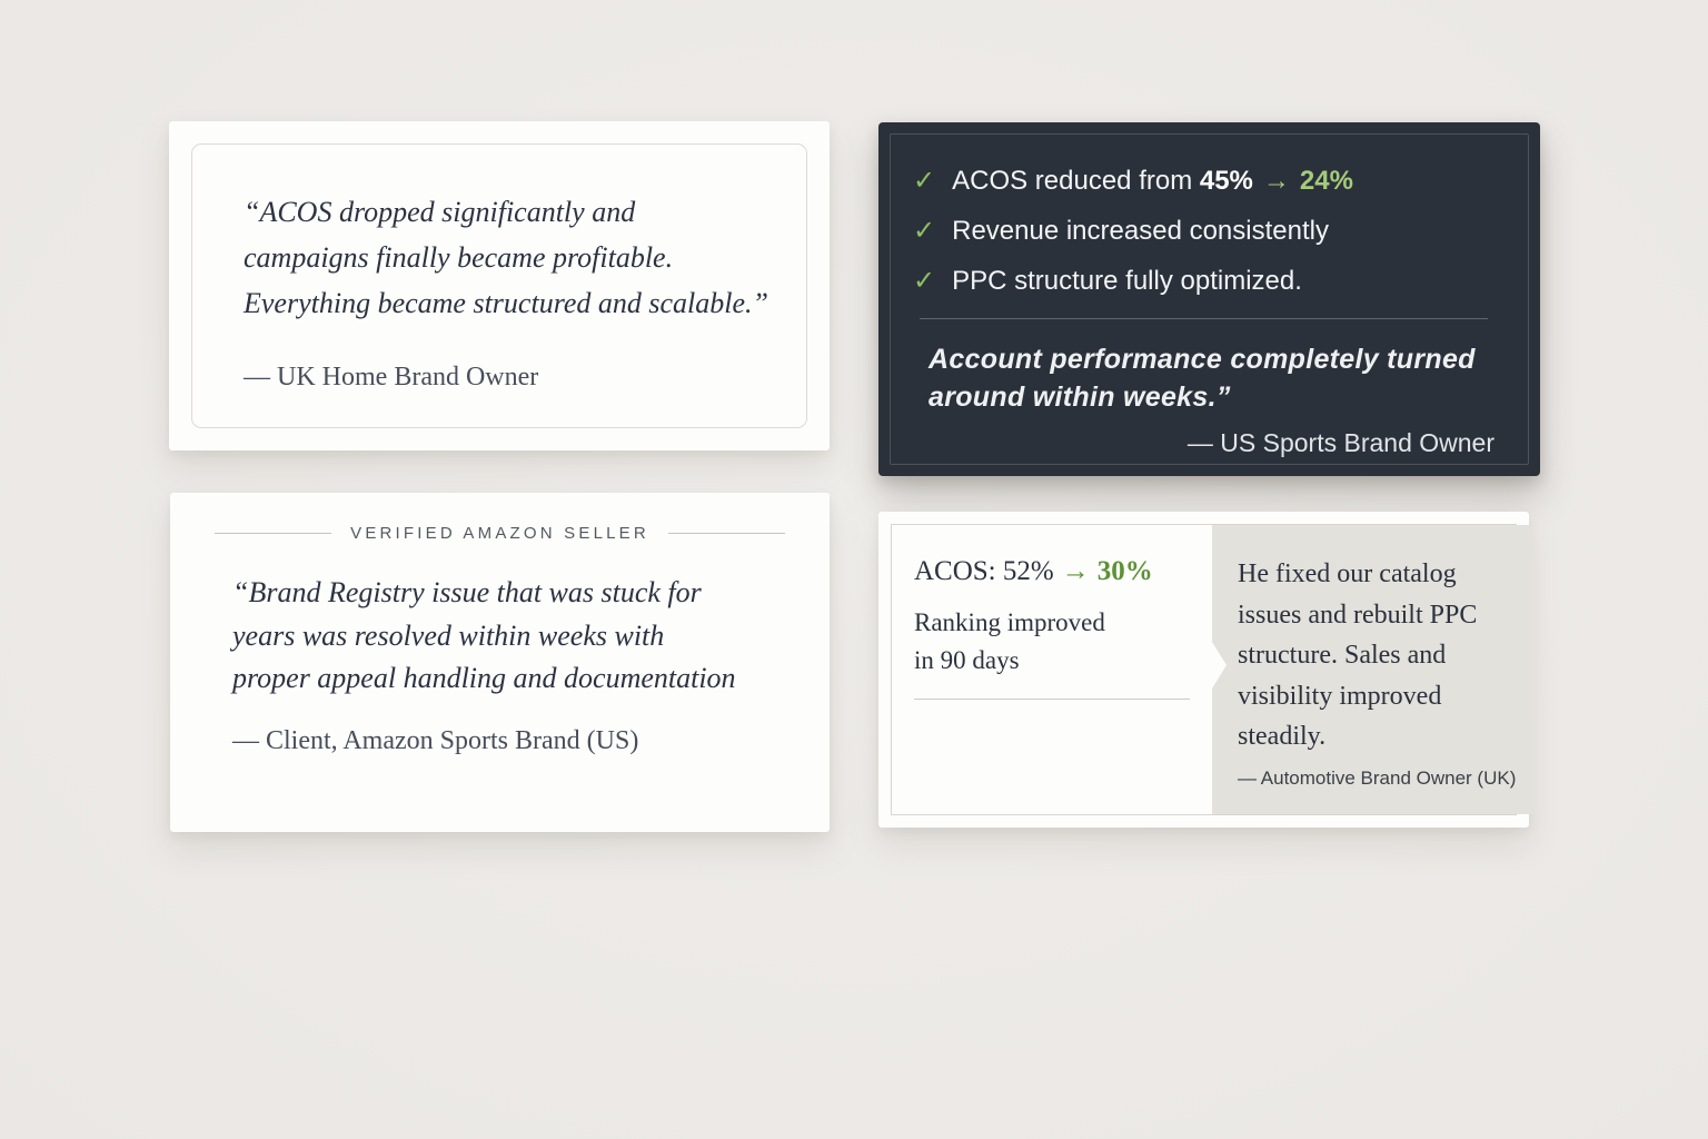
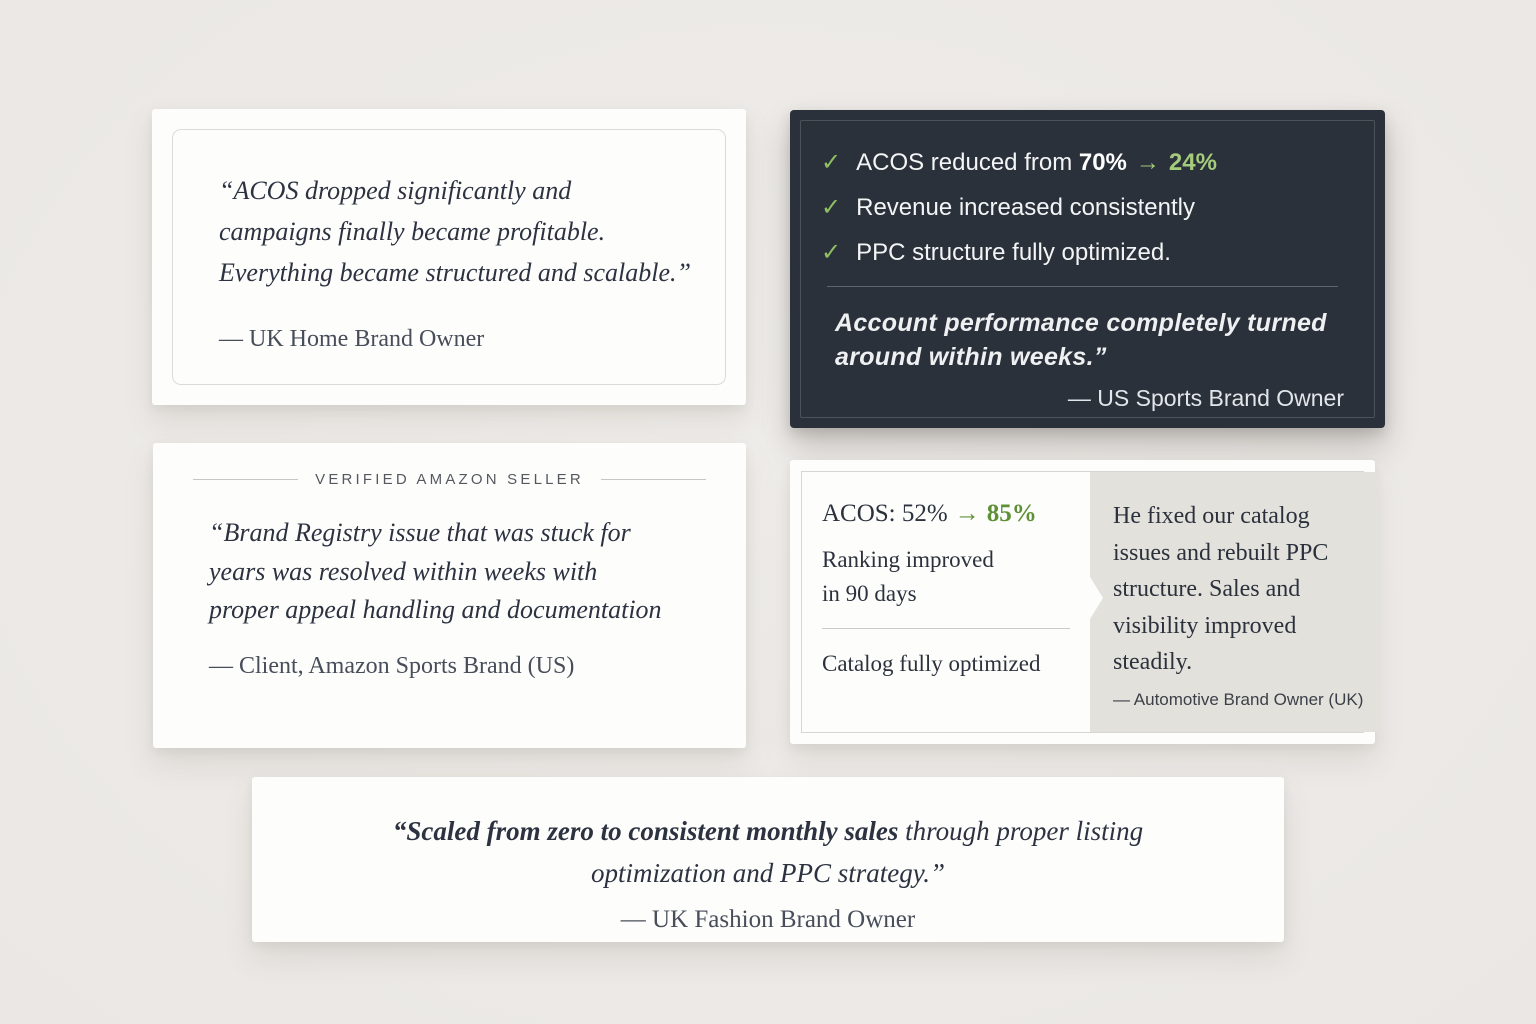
  “ACOS dropped significantly and
  campaigns finally became profitable.
  Everything became structured and scalable.”
  — UK Home Brand Owner
  ✓
- ACOS reduced from 45% → 24%
+ ACOS reduced from 70% → 24%
  ✓
  Revenue increased consistently
  ✓
  PPC structure fully optimized.
  Account performance completely turned
  around within weeks.”
  — US Sports Brand Owner
  VERIFIED AMAZON SELLER
  “Brand Registry issue that was stuck for
  years was resolved within weeks with
  proper appeal handling and documentation
  — Client, Amazon Sports Brand (US)
- ACOS: 52% → 30%
+ ACOS: 52% → 85%
  Ranking improved
  in 90 days
+ Catalog fully optimized
  He fixed our catalog
  issues and rebuilt PPC
  structure. Sales and
  visibility improved
  steadily.
  — Automotive Brand Owner (UK)
+ “Scaled from zero to consistent monthly sales through proper listing
+ optimization and PPC strategy.”
+ — UK Fashion Brand Owner
